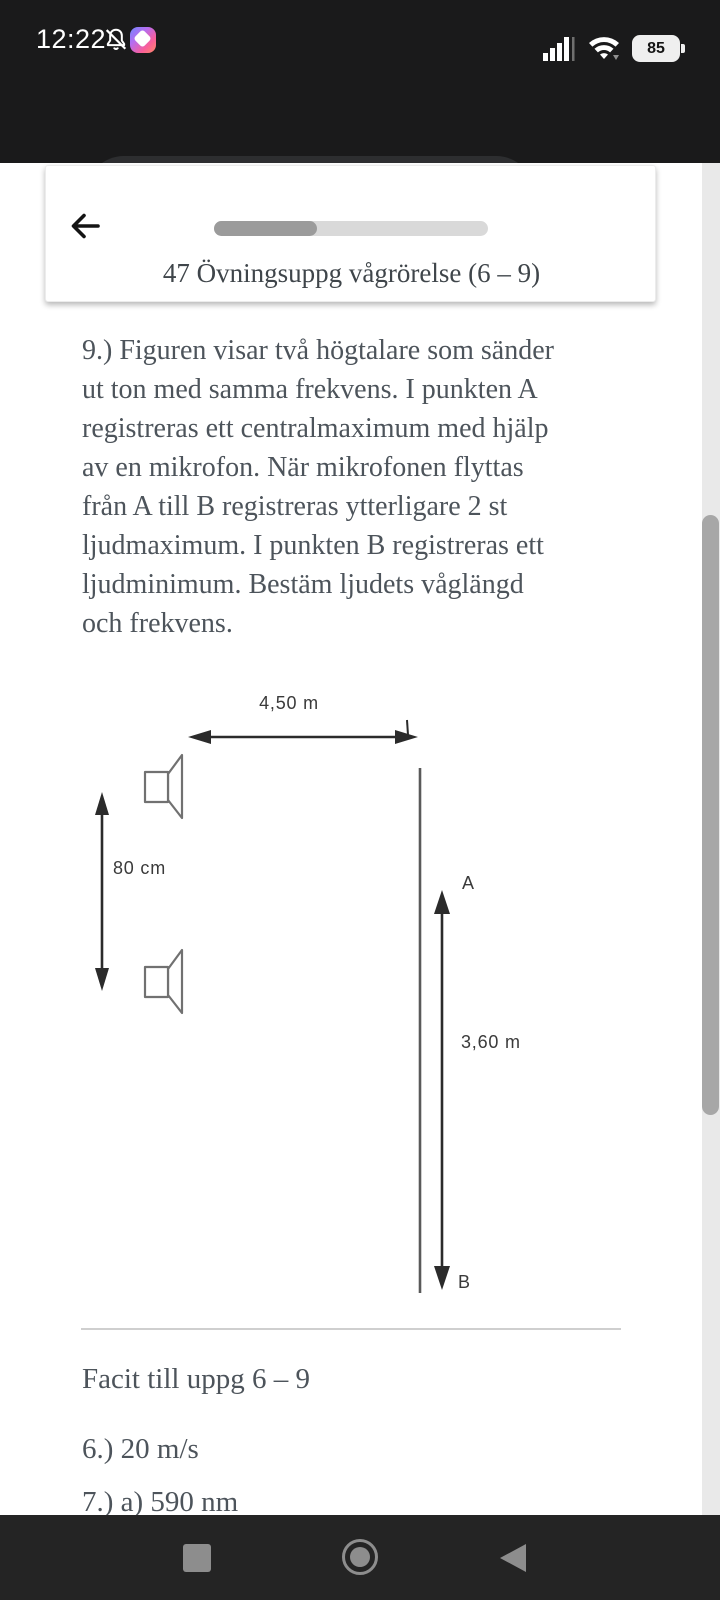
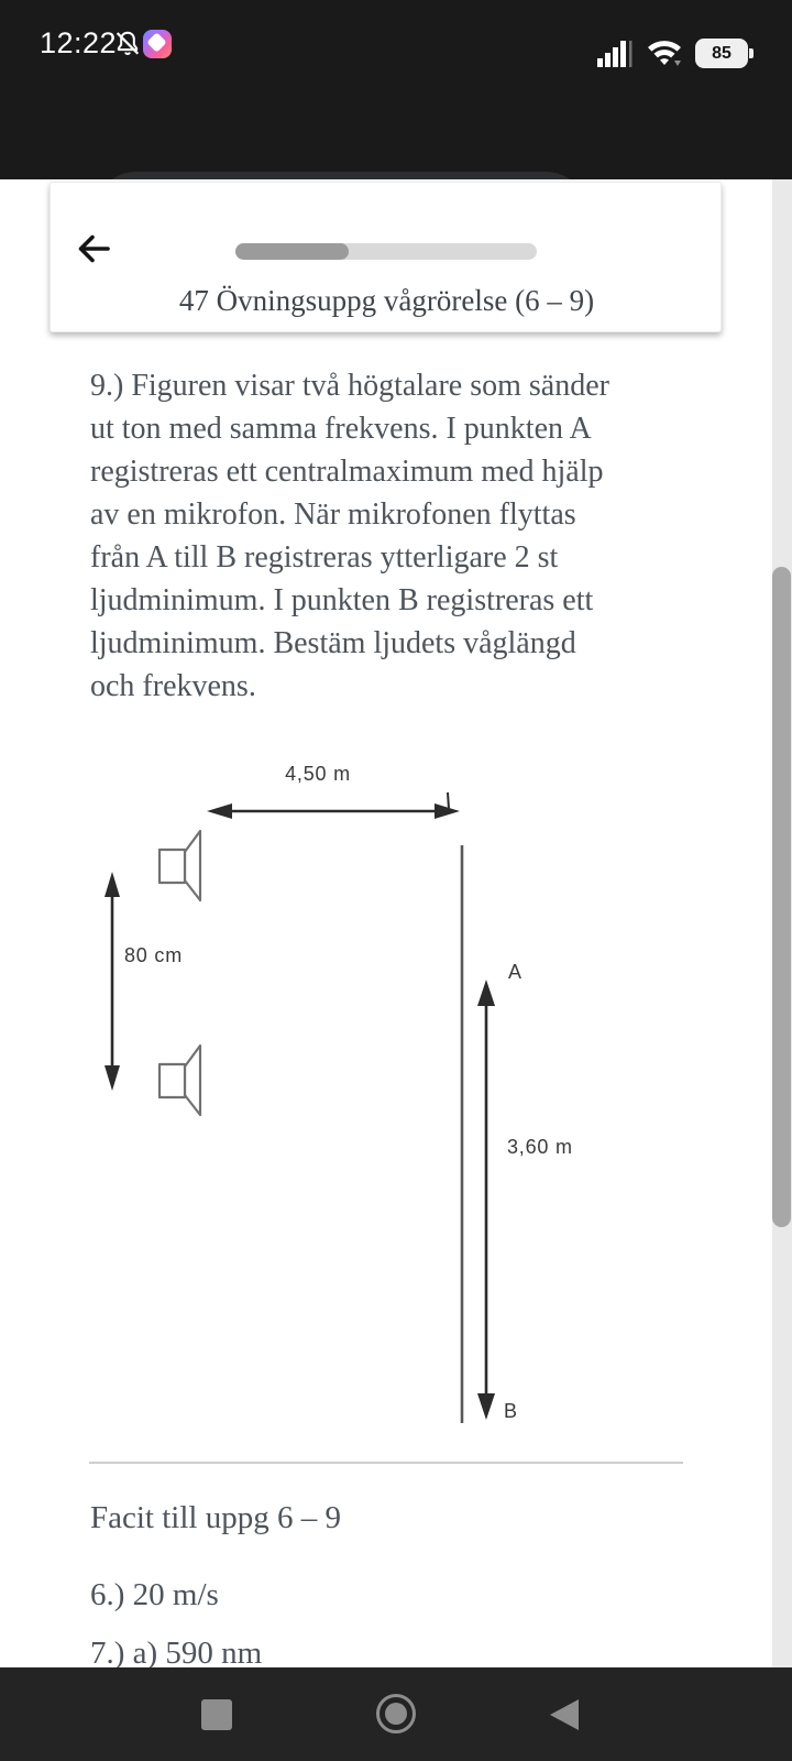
  12:22
  85
  47 Övningsuppg vågrörelse (6 – 9)
  9.) Figuren visar två högtalare som sänder
  ut ton med samma frekvens. I punkten A
  registreras ett centralmaximum med hjälp
  av en mikrofon. När mikrofonen flyttas
  från A till B registreras ytterligare 2 st
- ljudmaximum. I punkten B registreras ett
+ ljudminimum. I punkten B registreras ett
  ljudminimum. Bestäm ljudets våglängd
  och frekvens.
  4,50 m
  80 cm
  A
  3,60 m
  B
  Facit till uppg 6 – 9
  6.) 20 m/s
  7.) a) 590 nm
